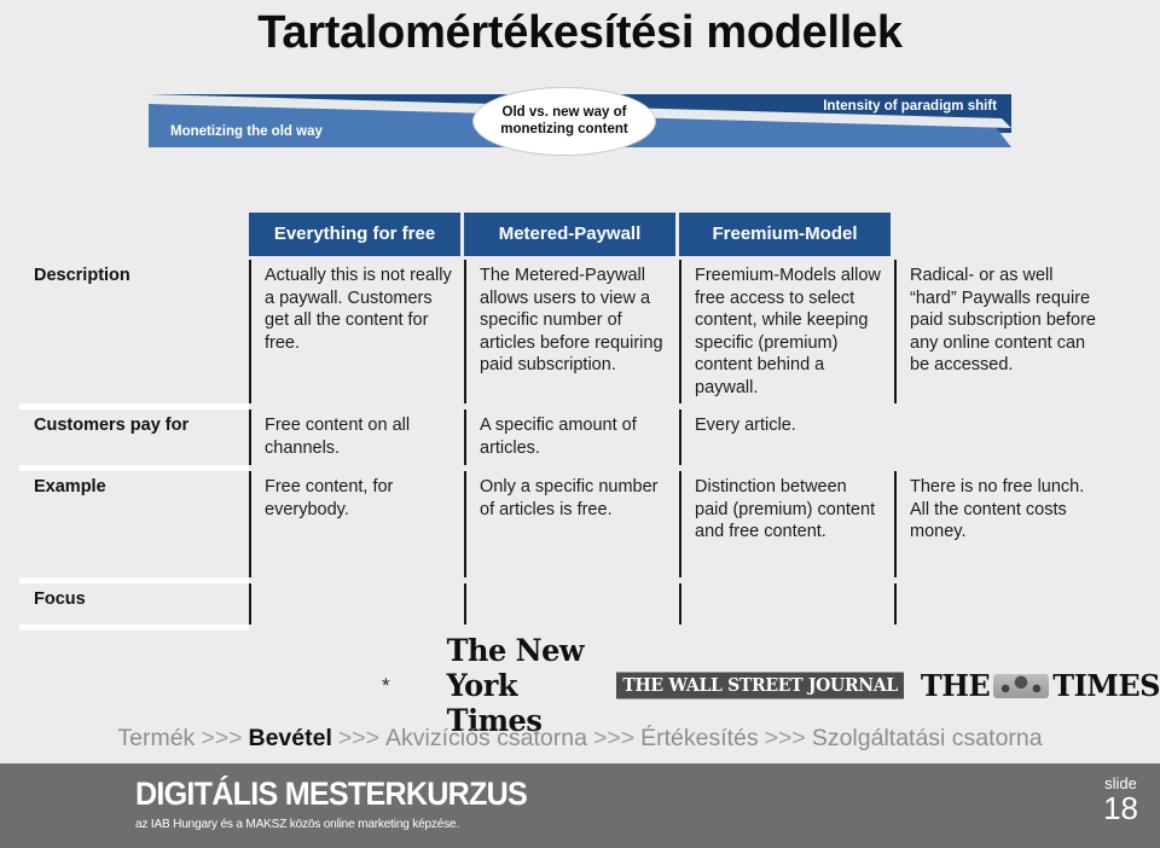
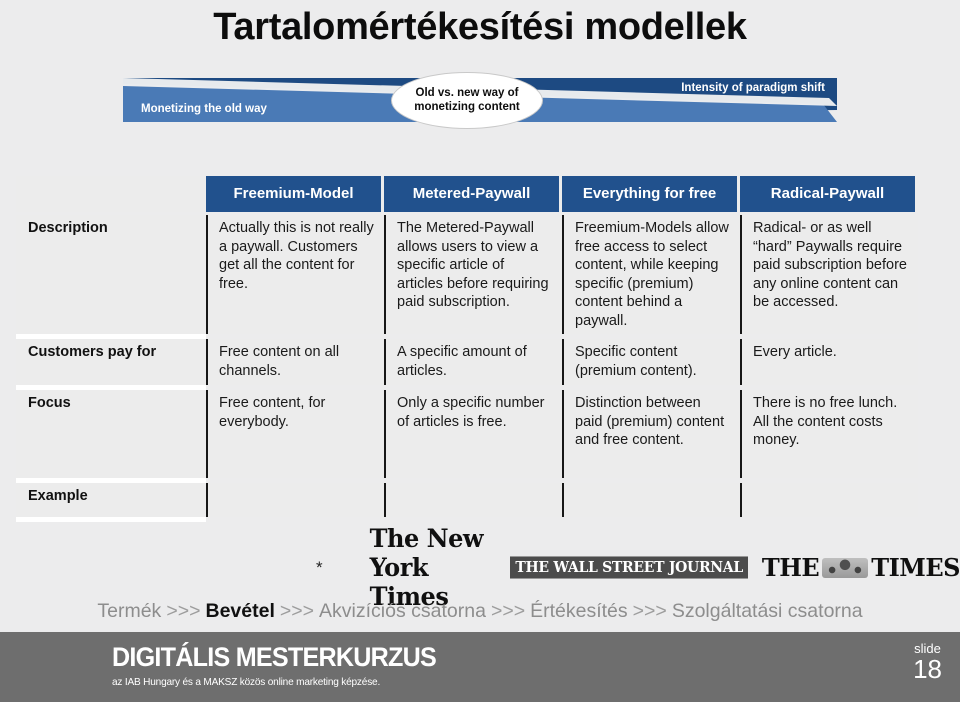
  Tartalomértékesítési modellek
  Monetizing the old way
  Intensity of paradigm shift
  Old vs. new way of
  monetizing content
- Everything for free
+ Freemium-Model
  Metered-Paywall
- Freemium-Model
+ Everything for free
+ Radical-Paywall
  Description
  Actually this is not really a paywall. Customers get all the content for free.
- The Metered-Paywall allows users to view a specific number of articles before requiring paid subscription.
+ The Metered-Paywall allows users to view a specific article of articles before requiring paid subscription.
  Freemium-Models allow free access to select content, while keeping specific (premium) content behind a paywall.
  Radical- or as well “hard” Paywalls require paid subscription before any online content can be accessed.
  Customers pay for
  Free content on all channels.
  A specific amount of articles.
+ Specific content (premium content).
  Every article.
- Example
+ Focus
  Free content, for everybody.
  Only a specific number of articles is free.
  Distinction between paid (premium) content and free content.
  There is no free lunch. All the content costs money.
- Focus
+ Example
  *
  The New York Times
  THE WALL STREET JOURNAL
  THE
  TIMES
  Termék
  >>>
  Bevétel
  >>>
  Akvizíciós csatorna
  >>>
  Értékesítés
  >>>
  Szolgáltatási csatorna
  DIGITÁLIS MESTERKURZUS
  az IAB Hungary és a MAKSZ közös online marketing képzése.
  slide
  18
